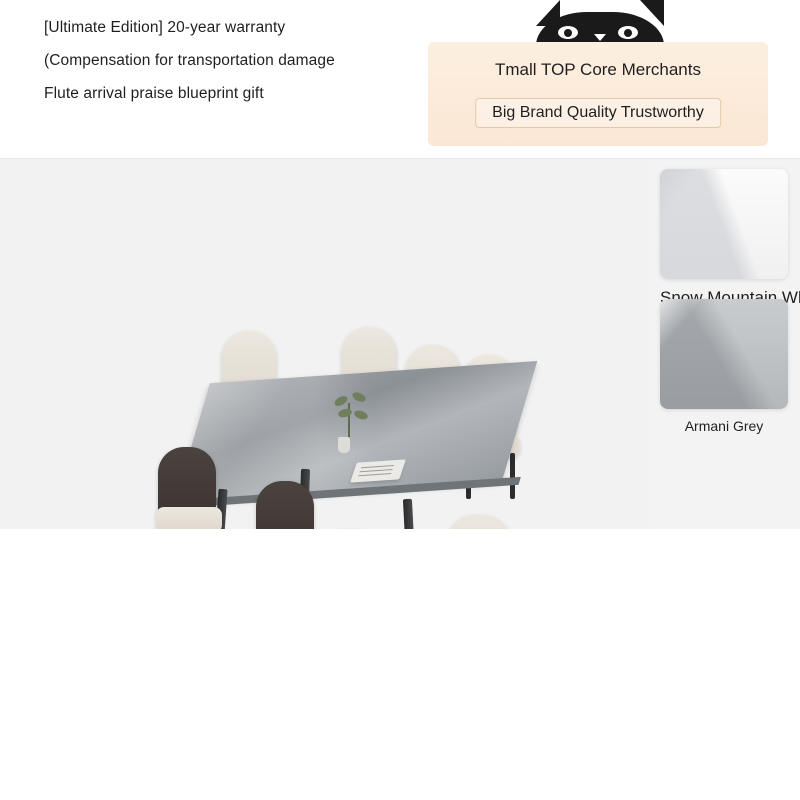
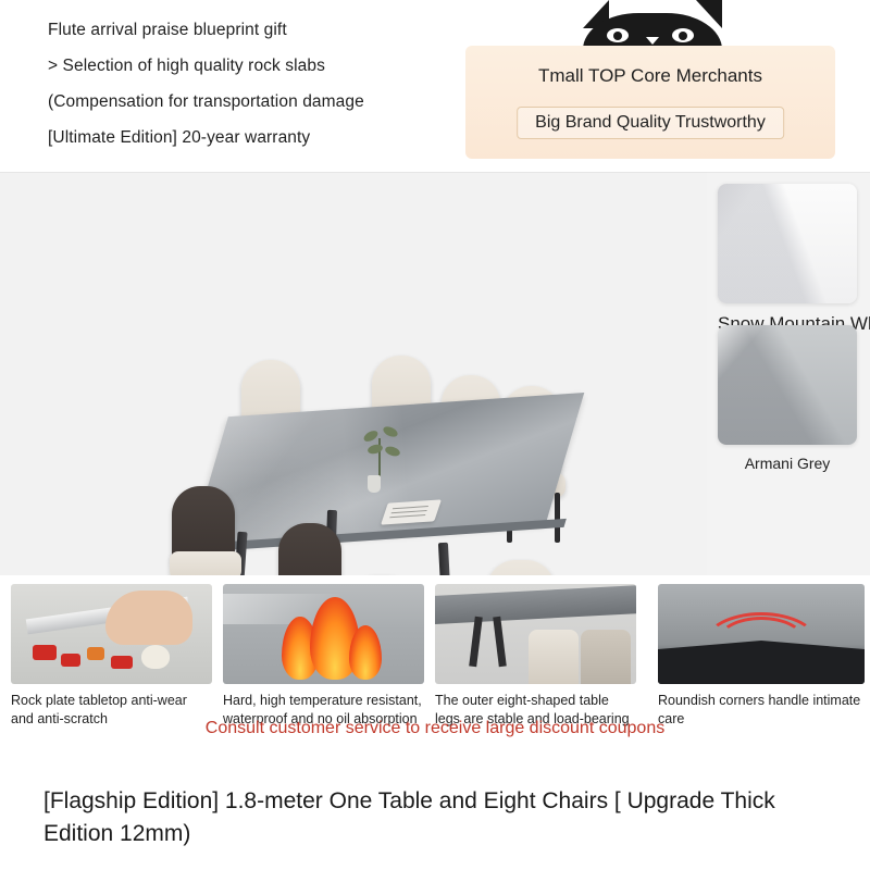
- [Ultimate Edition] 20-year warranty
+ Flute arrival praise blueprint gift
+ > Selection of high quality rock slabs
  (Compensation for transportation damage
- Flute arrival praise blueprint gift
+ [Ultimate Edition] 20-year warranty
  Tmall TOP Core Merchants
  Big Brand Quality Trustworthy
  Snow Mountain W
  Armani Grey
+ Rock plate tabletop anti-wear and anti-scratch
+ Hard, high temperature resistant, waterproof and no oil absorption
+ The outer eight-shaped table legs are stable and load-bearing
+ Roundish corners handle intimate care
+ Consult customer service to receive large discount coupons
+ [Flagship Edition] 1.8-meter One Table and Eight Chairs [ Upgrade Thick Edition 12mm)
